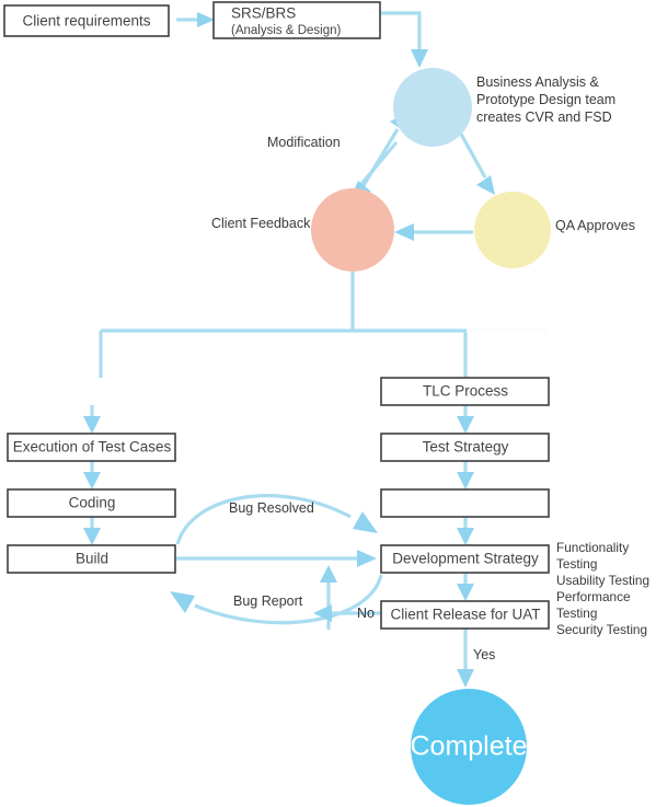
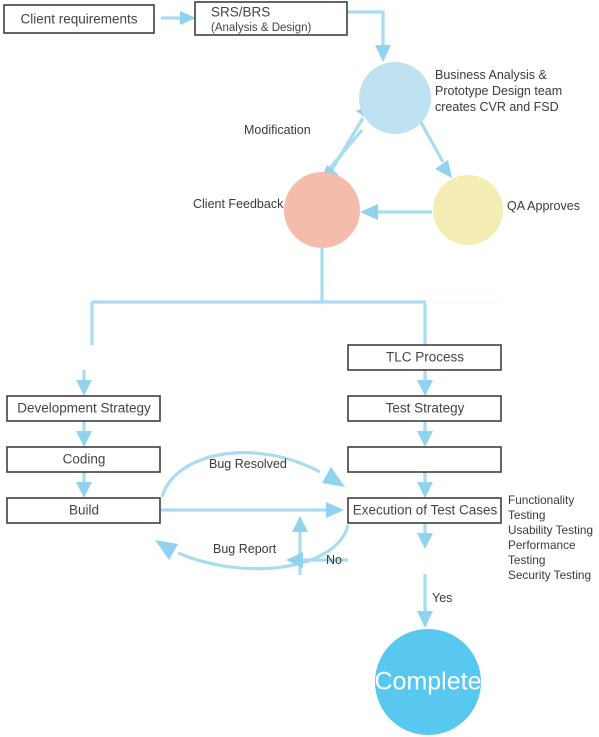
  Complete
  Business Analysis &
  Prototype Design team
  creates CVR and FSD
  Client Feedback
  QA Approves
  Modification
  Bug Resolved
  Bug Report
  No
  Yes
  Functionality
  Testing
  Usability Testing
  Performance
  Testing
  Security Testing
  Client requirements
  SRS/BRS
  (Analysis & Design)
- Execution of Test Cases
+ Development Strategy
  Coding
  Build
  TLC Process
  Test Strategy
- Development Strategy
+ Execution of Test Cases
- Client Release for UAT
